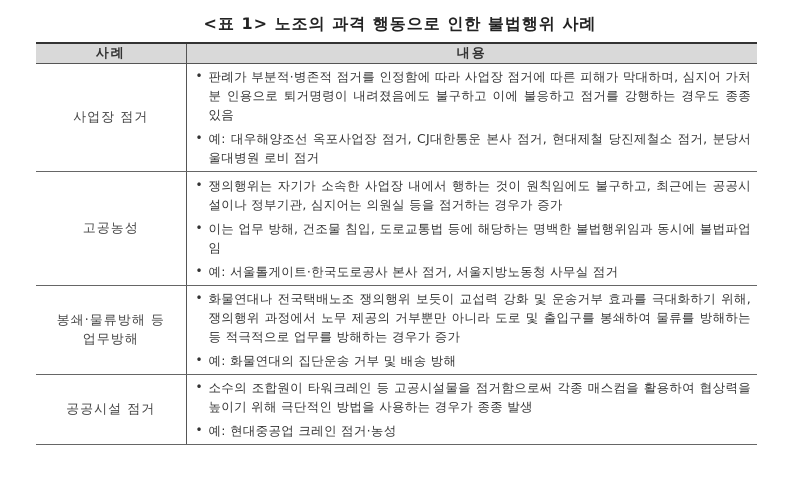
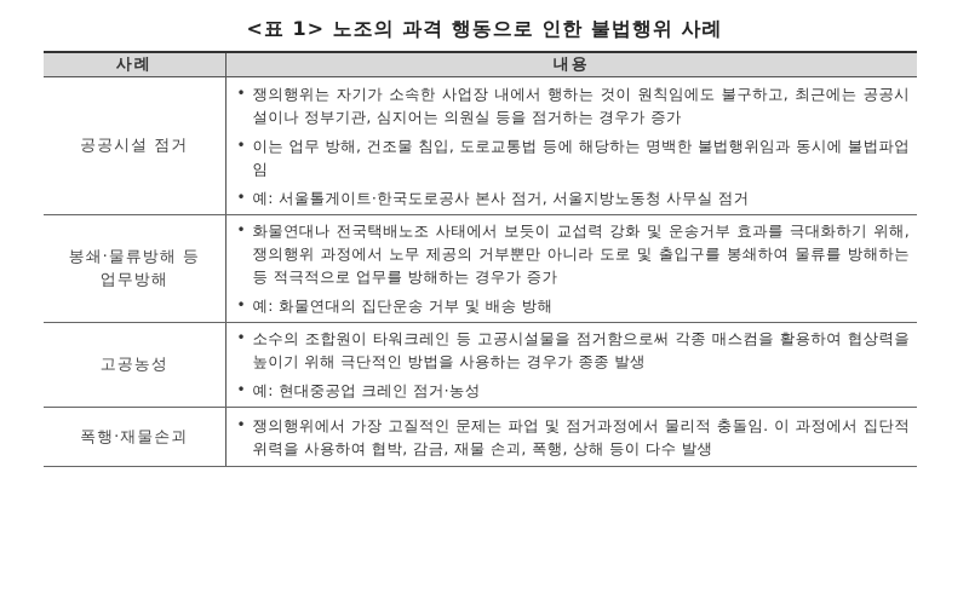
  <표 1> 노조의 과격 행동으로 인한 불법행위 사례
  사례	내용
- 사업장 점거	• 판례가 부분적·병존적 점거를 인정함에 따라 사업장 점거에 따른 피해가 막대하며, 심지어 가처분 인용으로 퇴거명령이 내려졌음에도 불구하고 이에 불응하고 점거를 강행하는 경우도 종종 있음 • 예: 대우해양조선 옥포사업장 점거, CJ대한통운 본사 점거, 현대제철 당진제철소 점거, 분당서울대병원 로비 점거
- 고공농성	• 쟁의행위는 자기가 소속한 사업장 내에서 행하는 것이 원칙임에도 불구하고, 최근에는 공공시설이나 정부기관, 심지어는 의원실 등을 점거하는 경우가 증가 • 이는 업무 방해, 건조물 침입, 도로교통법 등에 해당하는 명백한 불법행위임과 동시에 불법파업임 • 예: 서울톨게이트·한국도로공사 본사 점거, 서울지방노동청 사무실 점거
+ 공공시설 점거	• 쟁의행위는 자기가 소속한 사업장 내에서 행하는 것이 원칙임에도 불구하고, 최근에는 공공시설이나 정부기관, 심지어는 의원실 등을 점거하는 경우가 증가 • 이는 업무 방해, 건조물 침입, 도로교통법 등에 해당하는 명백한 불법행위임과 동시에 불법파업임 • 예: 서울톨게이트·한국도로공사 본사 점거, 서울지방노동청 사무실 점거
- 봉쇄·물류방해 등 업무방해	• 화물연대나 전국택배노조 쟁의행위 보듯이 교섭력 강화 및 운송거부 효과를 극대화하기 위해, 쟁의행위 과정에서 노무 제공의 거부뿐만 아니라 도로 및 출입구를 봉쇄하여 물류를 방해하는 등 적극적으로 업무를 방해하는 경우가 증가 • 예: 화물연대의 집단운송 거부 및 배송 방해
+ 봉쇄·물류방해 등 업무방해	• 화물연대나 전국택배노조 사태에서 보듯이 교섭력 강화 및 운송거부 효과를 극대화하기 위해, 쟁의행위 과정에서 노무 제공의 거부뿐만 아니라 도로 및 출입구를 봉쇄하여 물류를 방해하는 등 적극적으로 업무를 방해하는 경우가 증가 • 예: 화물연대의 집단운송 거부 및 배송 방해
- 공공시설 점거	• 소수의 조합원이 타워크레인 등 고공시설물을 점거함으로써 각종 매스컴을 활용하여 협상력을 높이기 위해 극단적인 방법을 사용하는 경우가 종종 발생 • 예: 현대중공업 크레인 점거·농성
+ 고공농성	• 소수의 조합원이 타워크레인 등 고공시설물을 점거함으로써 각종 매스컴을 활용하여 협상력을 높이기 위해 극단적인 방법을 사용하는 경우가 종종 발생 • 예: 현대중공업 크레인 점거·농성
+ 폭행·재물손괴	• 쟁의행위에서 가장 고질적인 문제는 파업 및 점거과정에서 물리적 충돌임. 이 과정에서 집단적 위력을 사용하여 협박, 감금, 재물 손괴, 폭행, 상해 등이 다수 발생
